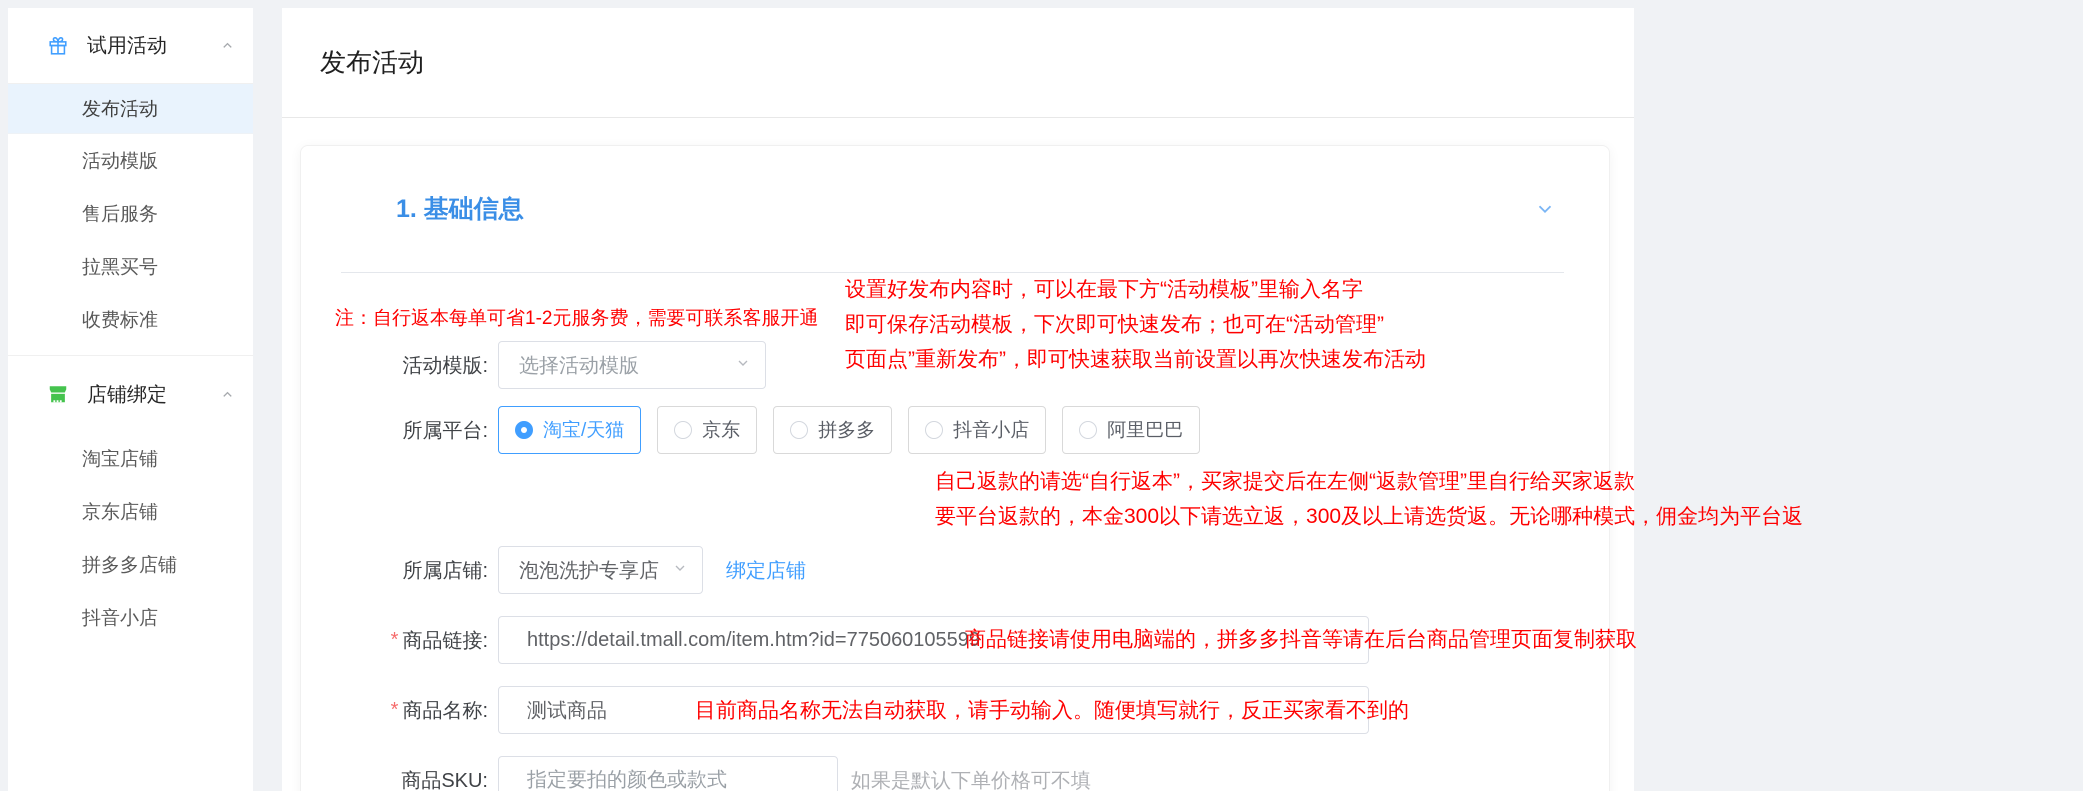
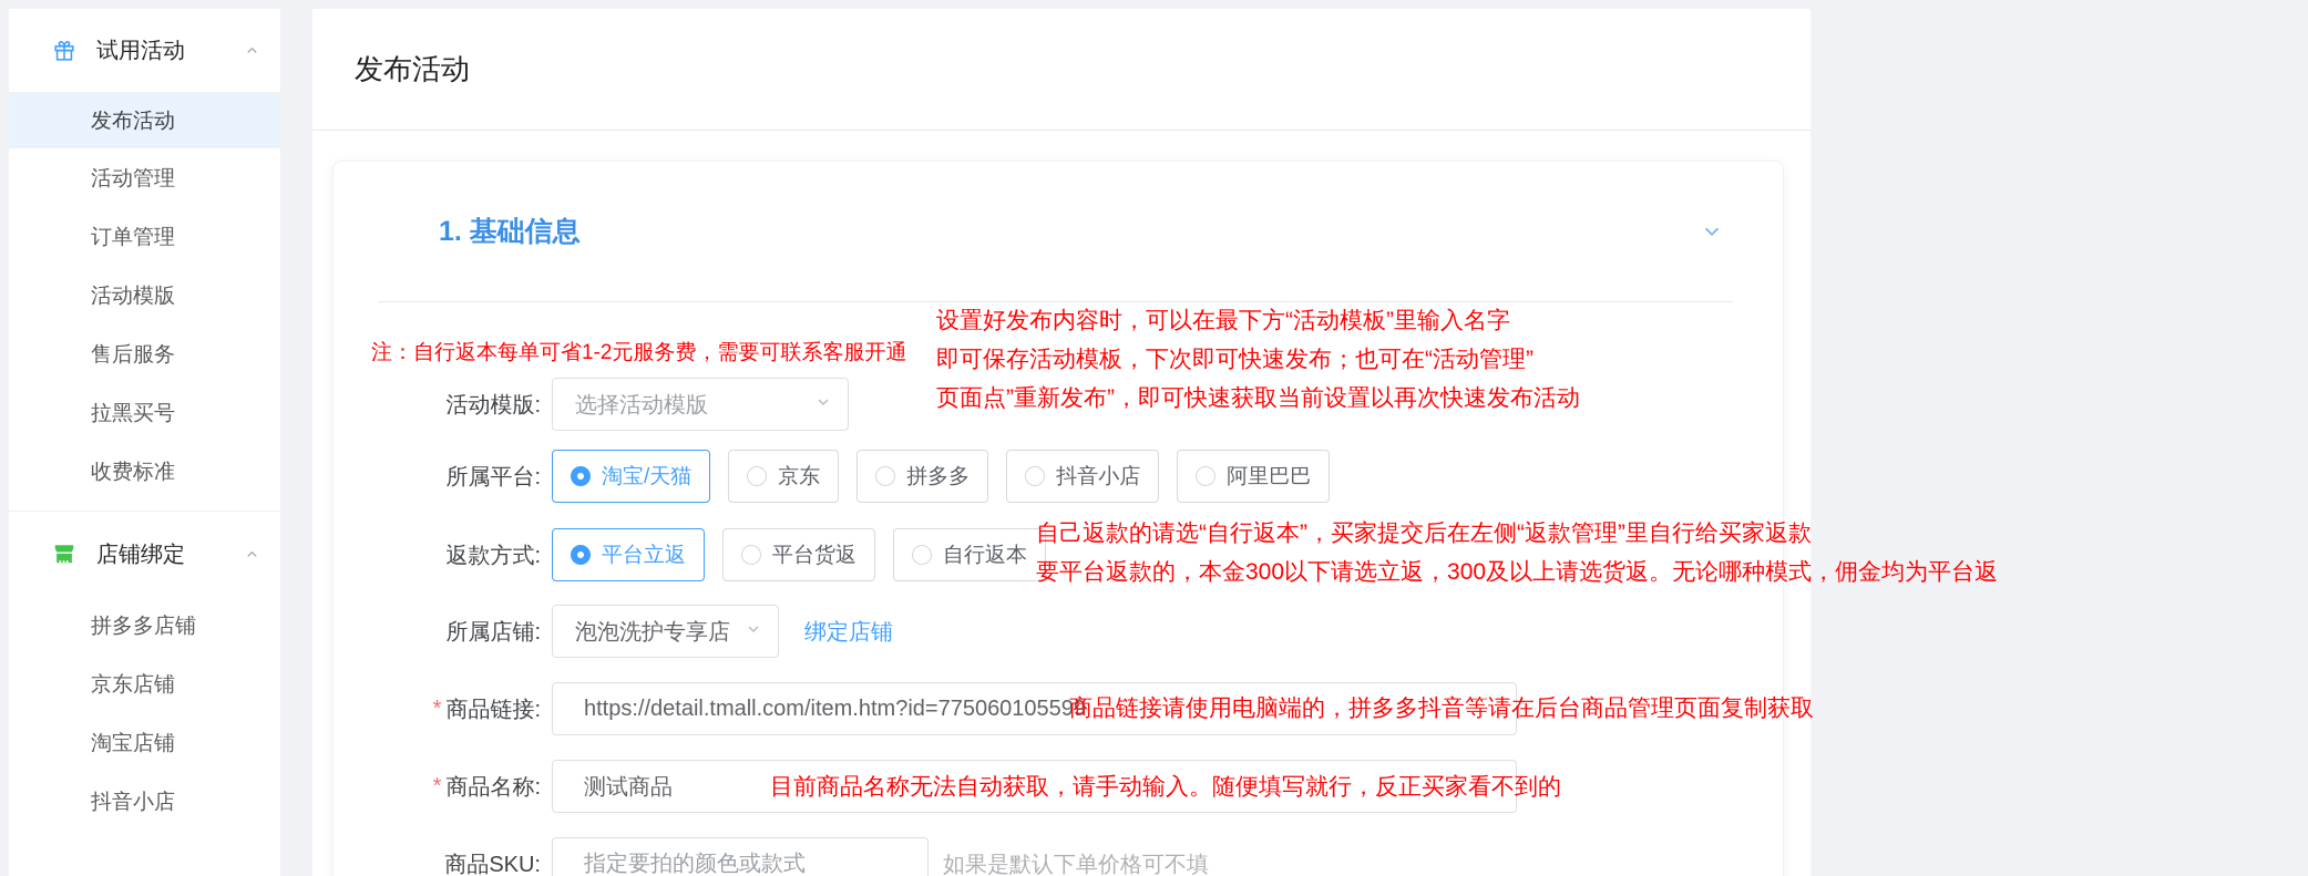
  试用活动
  发布活动
+ 活动管理
+ 订单管理
  活动模版
  售后服务
  拉黑买号
  收费标准
  店铺绑定
- 淘宝店铺
+ 拼多多店铺
  京东店铺
- 拼多多店铺
+ 淘宝店铺
  抖音小店
  发布活动
  1. 基础信息
  活动模版:
  选择活动模版
  所属平台:
  淘宝/天猫
  京东
  拼多多
  抖音小店
  阿里巴巴
+ 返款方式:
+ 平台立返
+ 平台货返
+ 自行返本
  所属店铺:
  泡泡洗护专享店
  绑定店铺
  *
  商品链接:
  https://detail.tmall.com/item.htm?id=775060105599
  *
  商品名称:
  测试商品
  商品SKU:
  指定要拍的颜色或款式
  如果是默认下单价格可不填
  注：自行返本每单可省1-2元服务费，需要可联系客服开通
  设置好发布内容时，可以在最下方“活动模板”里输入名字
  即可保存活动模板，下次即可快速发布；也可在“活动管理”
  页面点”重新发布”，即可快速获取当前设置以再次快速发布活动
  自己返款的请选“自行返本”，买家提交后在左侧“返款管理”里自行给买家返款
  要平台返款的，本金300以下请选立返，300及以上请选货返。无论哪种模式，佣金均为平台返
  商品链接请使用电脑端的，拼多多抖音等请在后台商品管理页面复制获取
  目前商品名称无法自动获取，请手动输入。随便填写就行，反正买家看不到的
